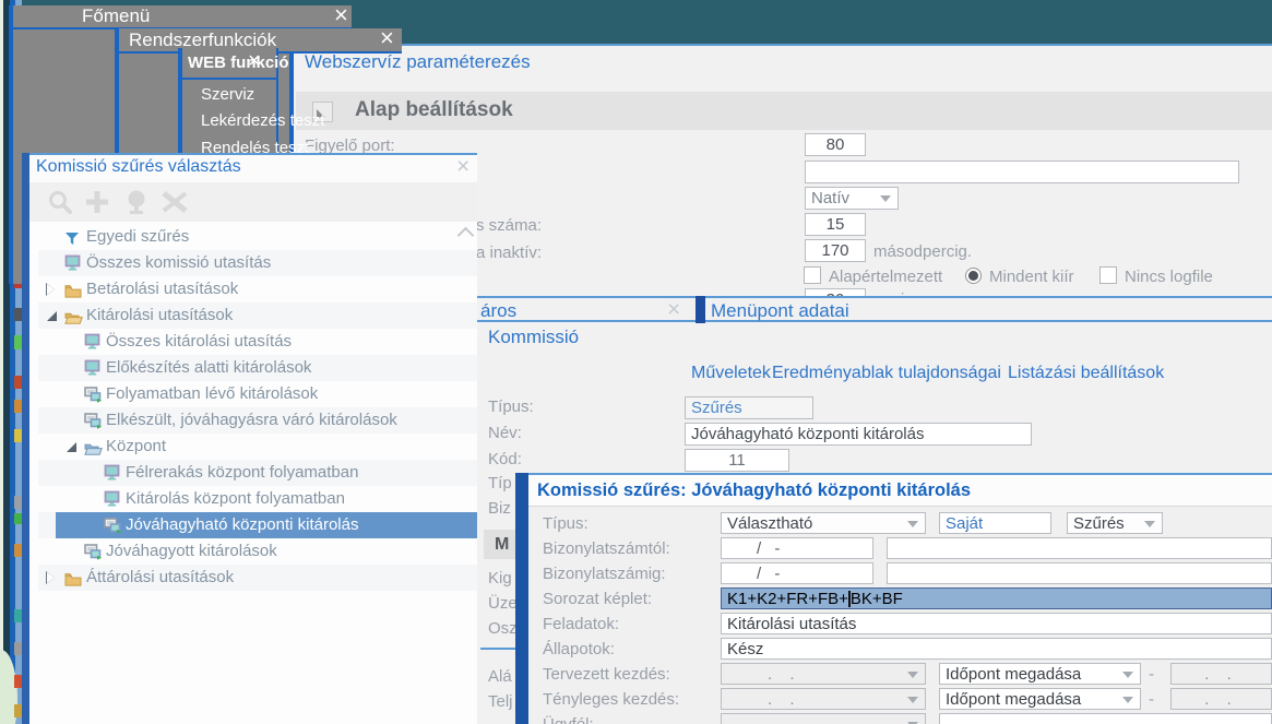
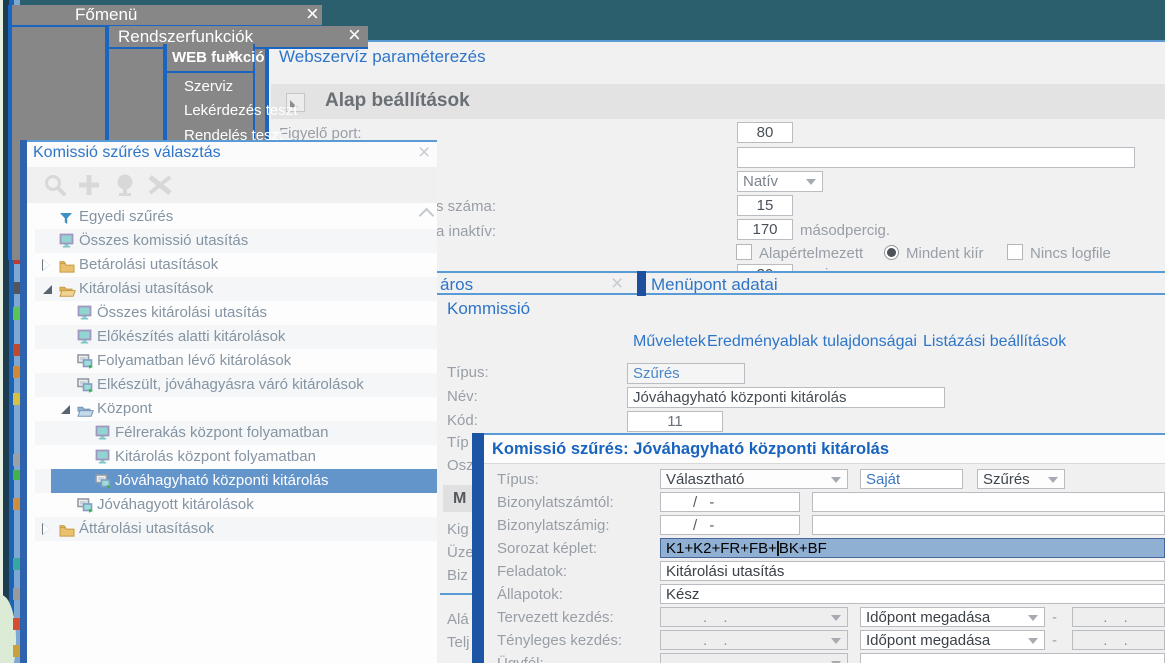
  Főmenü
  ×
  Webszervíz paraméterezés
  Alap beállítások
  Figyelő port:
  s száma:
  a inaktív:
  80
  Natív
  15
  170
  másodpercig.
  Alapértelmezett
  Mindent kiír
  Nincs logfile
  Rendszerfunkciók
  ×
  WEB funkció
  ×
  Szerviz
  Lekérdezés teszt
  Rendelés teszt
  áros
  ×
  Menüpont adatai
  Kommissió
  Műveletek
  Eredményablak tulajdonságai
  Listázási beállítások
  Típus:
  Név:
  Kód:
  Szűrés
  Jóváhagyható központi kitárolás
  11
  Típ
- Biz
+ Osz
  M
  Kig
  Üze
- Osz
+ Biz
  Alá
  Telj
  Komissió szűrés választás
  ×
  Egyedi szűrés
  Összes komissió utasítás
  Betárolási utasítások
  Kitárolási utasítások
  Összes kitárolási utasítás
  Előkészítés alatti kitárolások
  Folyamatban lévő kitárolások
  Elkészült, jóváhagyásra váró kitárolások
  Központ
  Félrerakás központ folyamatban
  Kitárolás központ folyamatban
  Jóváhagyható központi kitárolás
  Jóváhagyott kitárolások
  Áttárolási utasítások
  Komissió szűrés: Jóváhagyható központi kitárolás
  Típus:
  Választható
  Saját
  Szűrés
  Bizonylatszámtól:
  / -
  Bizonylatszámig:
  / -
  Sorozat képlet:
  K1+K2+FR+FB+
  BK+BF
  Feladatok:
  Kitárolási utasítás
  Állapotok:
  Kész
  Tervezett kezdés:
  . .
  Időpont megadása
  -
  . .
  Tényleges kezdés:
  . .
  Időpont megadása
  -
  . .
